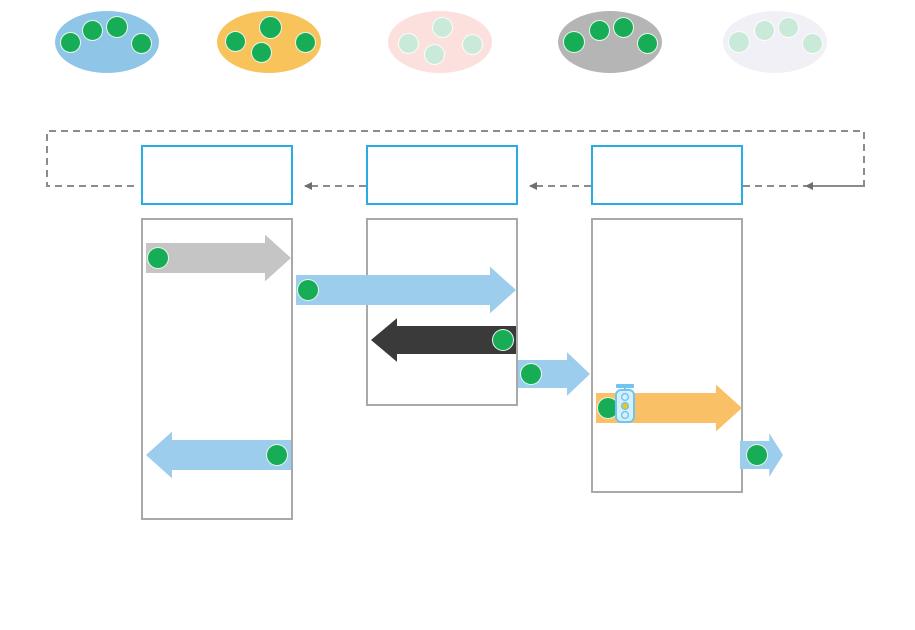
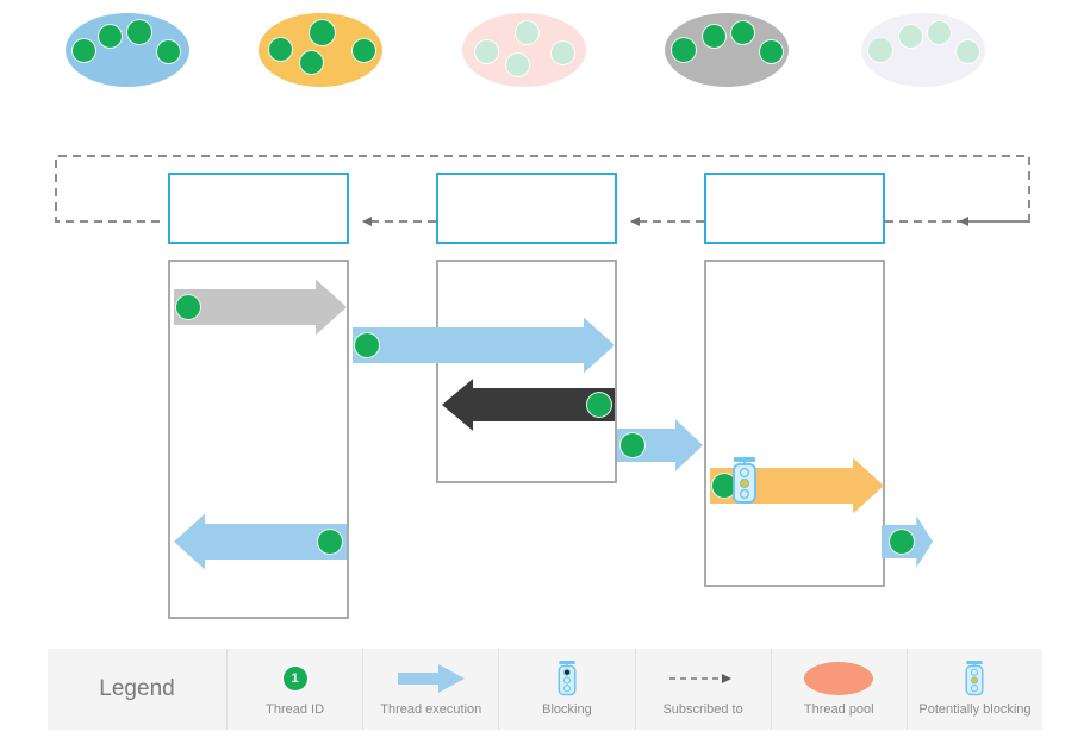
+ Legend
+ 1
+ Thread ID
+ Thread execution
+ Blocking
+ Subscribed to
+ Thread pool
+ Potentially blocking
